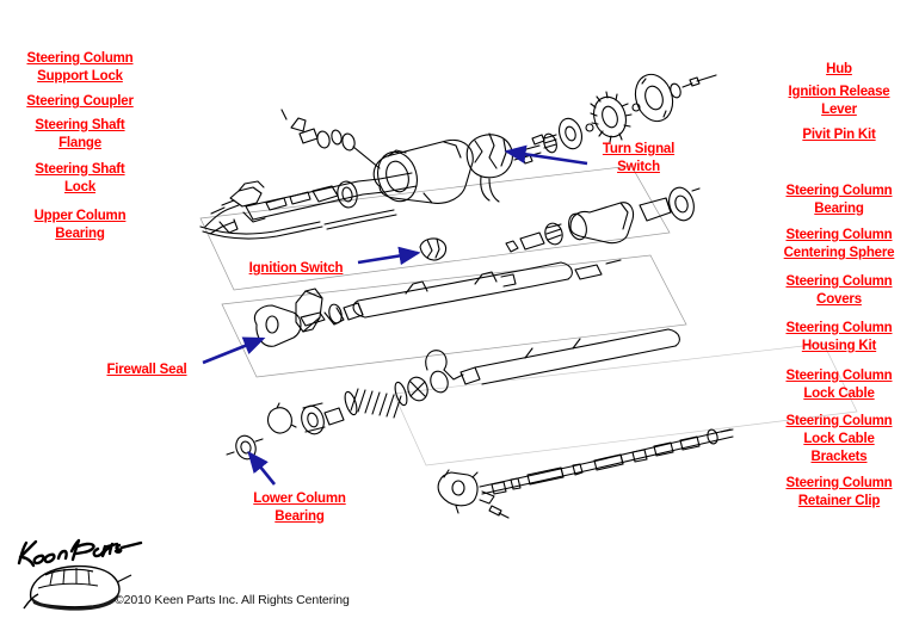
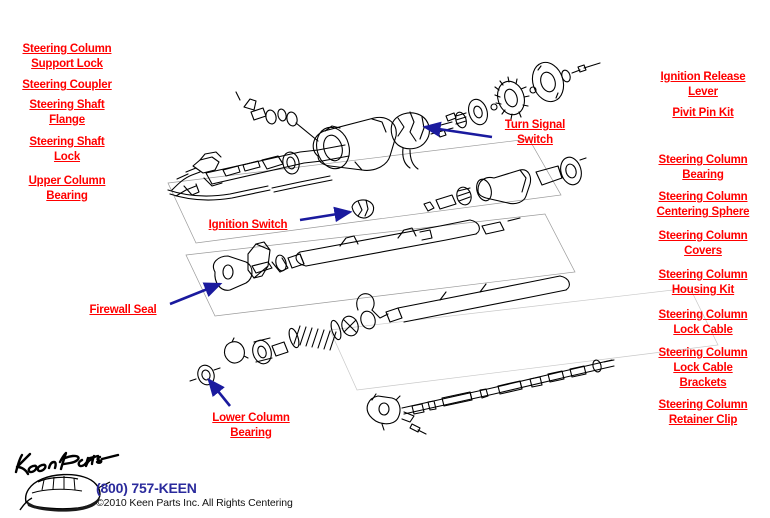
  Steering Column
  Support Lock
  Steering Coupler
  Steering Shaft
  Flange
  Steering Shaft
  Lock
  Upper Column
  Bearing
- Hub
  Ignition Release
  Lever
  Pivit Pin Kit
  Steering Column
  Bearing
  Steering Column
  Centering Sphere
  Steering Column
  Covers
  Steering Column
  Housing Kit
  Steering Column
  Lock Cable
  Steering Column
  Lock Cable
  Brackets
  Steering Column
  Retainer Clip
  Turn Signal
  Switch
  Ignition Switch
  Firewall Seal
  Lower Column
  Bearing
+ (800) 757-KEEN
  ©2010 Keen Parts Inc. All Rights Centering
